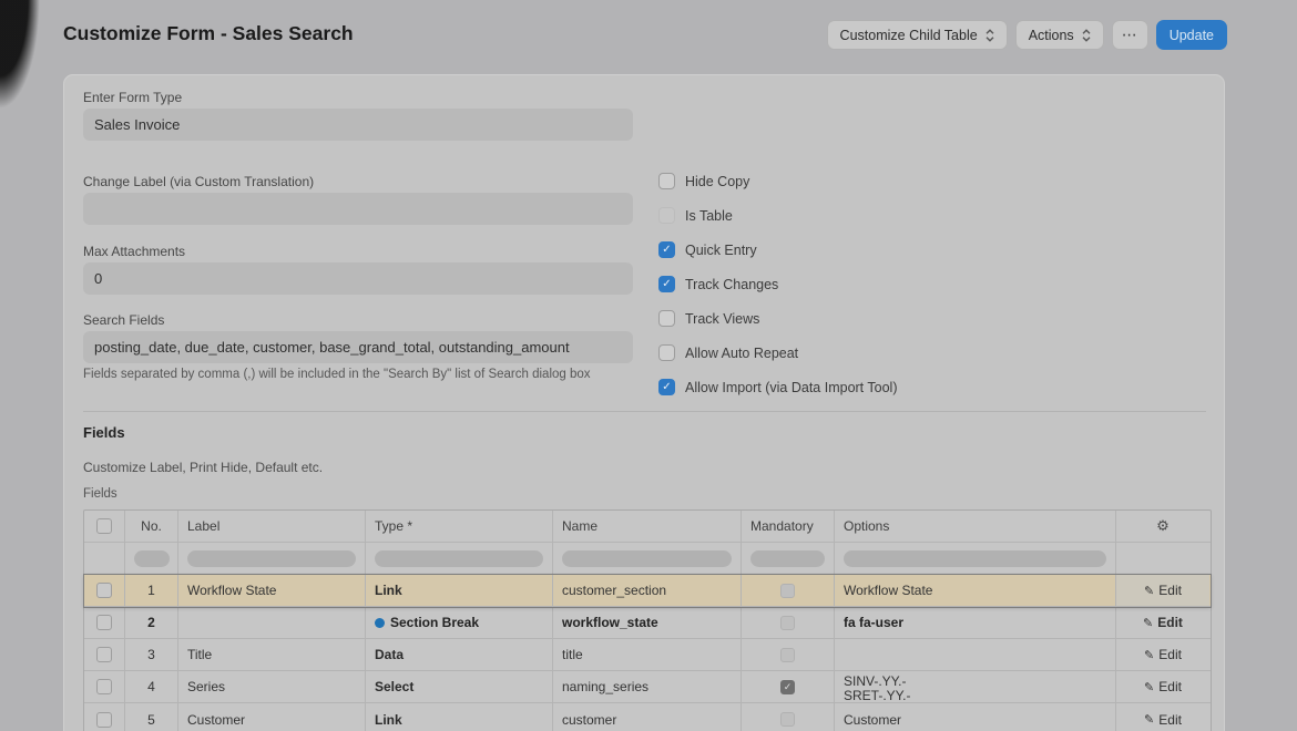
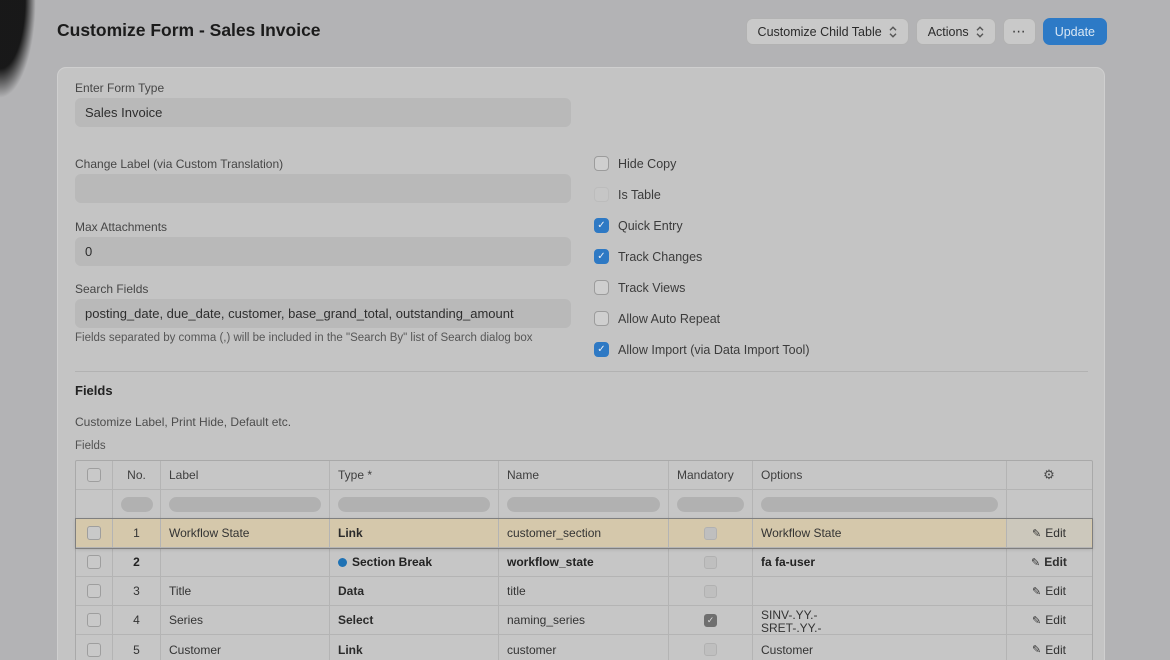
- Customize Form - Sales Search
+ Customize Form - Sales Invoice
  Customize Child Table
  Actions
  ⋯
  Update
  Enter Form Type
  Sales Invoice
  Change Label (via Custom Translation)
  Max Attachments
  0
  Search Fields
  posting_date, due_date, customer, base_grand_total, outstanding_amount
  Fields separated by comma (,) will be included in the "Search By" list of Search dialog box
  Hide Copy
  Is Table
  Quick Entry
  Track Changes
  Track Views
  Allow Auto Repeat
  Allow Import (via Data Import Tool)
  Fields
  Customize Label, Print Hide, Default etc.
  Fields
  No.
  Label
  Type *
  Name
  Mandatory
  Options
  1
  Workflow State
  Link
  customer_section
  Workflow State
  Edit
  2
  Section Break
  workflow_state
  fa fa-user
  Edit
  3
  Title
  Data
  title
  Edit
  4
  Series
  Select
  naming_series
  SINV-.YY.-
  SRET-.YY.-
  Edit
  5
  Customer
  Link
  customer
  Customer
  Edit
